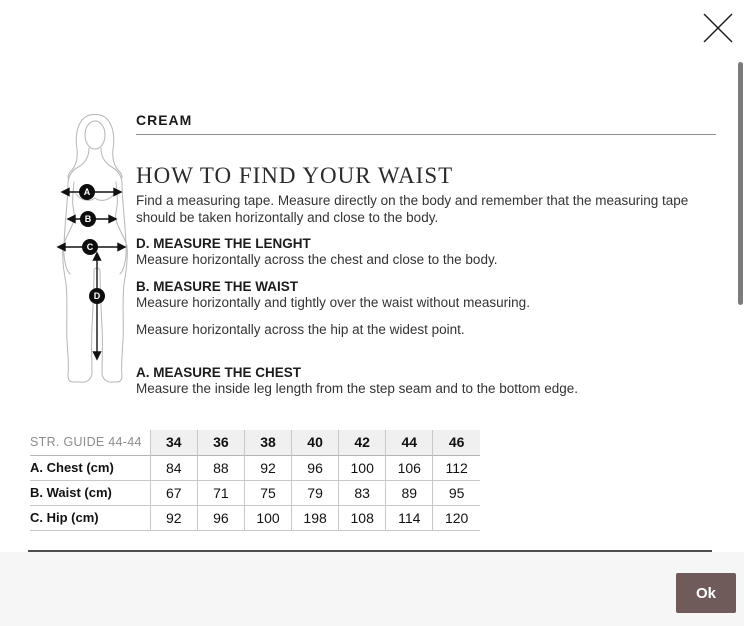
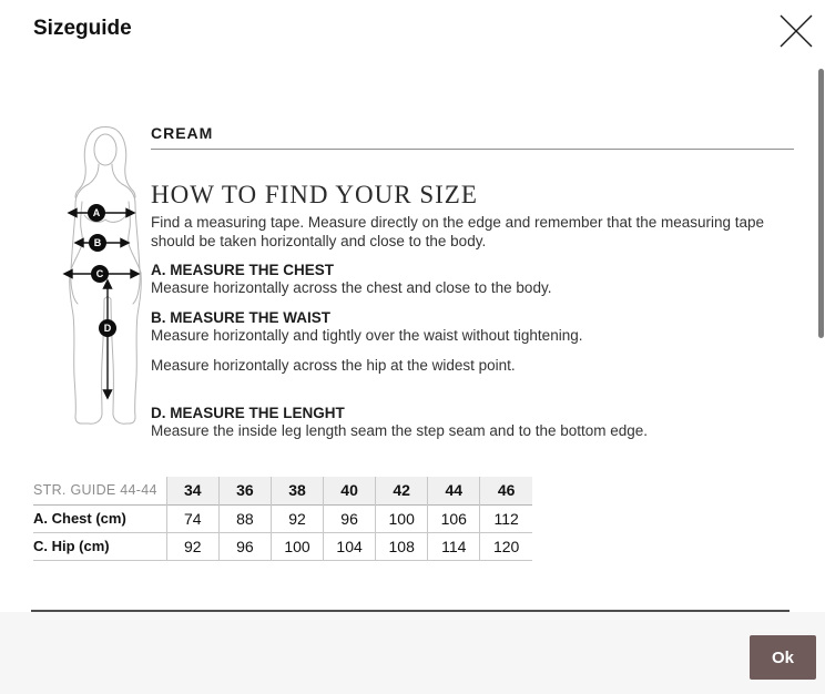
+ Sizeguide
  A
  B
  C
  D
  CREAM
- HOW TO FIND YOUR WAIST
+ HOW TO FIND YOUR SIZE
- Find a measuring tape. Measure directly on the body and remember that the measuring tape should be taken horizontally and close to the body.
+ Find a measuring tape. Measure directly on the edge and remember that the measuring tape should be taken horizontally and close to the body.
- D. MEASURE THE LENGHT
+ A. MEASURE THE CHEST
  Measure horizontally across the chest and close to the body.
  B. MEASURE THE WAIST
- Measure horizontally and tightly over the waist without measuring.
+ Measure horizontally and tightly over the waist without tightening.
  Measure horizontally across the hip at the widest point.
- A. MEASURE THE CHEST
+ D. MEASURE THE LENGHT
- Measure the inside leg length from the step seam and to the bottom edge.
+ Measure the inside leg length seam the step seam and to the bottom edge.
  STR. GUIDE 44-44	34	36	38	40	42	44	46
- A. Chest (cm)	84	88	92	96	100	106	112
+ A. Chest (cm)	74	88	92	96	100	106	112
- B. Waist (cm)	67	71	75	79	83	89	95
- C. Hip (cm)	92	96	100	198	108	114	120
+ C. Hip (cm)	92	96	100	104	108	114	120
  Ok
